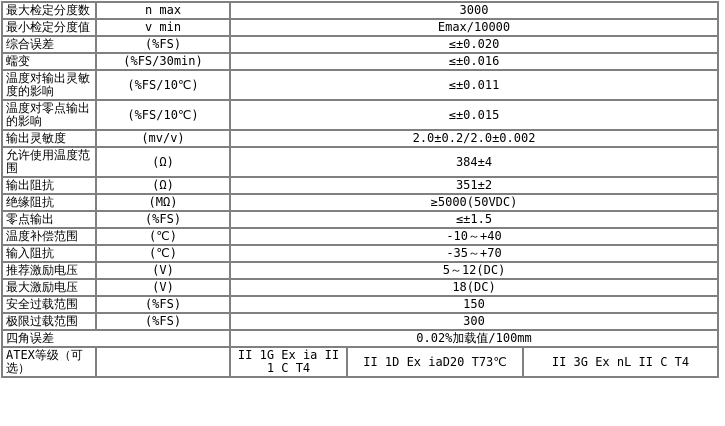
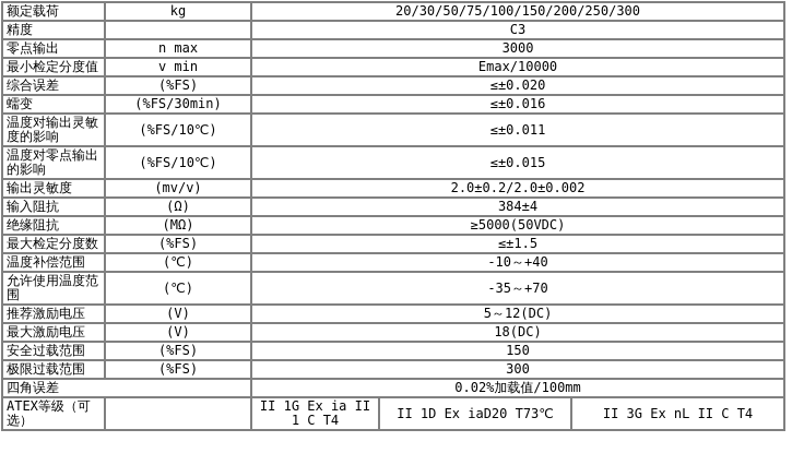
+ 额定载荷	kg	20/30/50/75/100/150/200/250/300
+ 精度		C3
- 最大检定分度数	n max	3000
+ 零点输出	n max	3000
  最小检定分度值	v min	Emax/10000
  综合误差	(%FS)	≤±0.020
  蠕变	(%FS/30min)	≤±0.016
  温度对输出灵敏度的影响	(%FS/10℃)	≤±0.011
  温度对零点输出的影响	(%FS/10℃)	≤±0.015
  输出灵敏度	(mv/v)	2.0±0.2/2.0±0.002
- 允许使用温度范围	(Ω)	384±4
+ 输入阻抗	(Ω)	384±4
- 输出阻抗	(Ω)	351±2
  绝缘阻抗	(MΩ)	≥5000(50VDC)
- 零点输出	(%FS)	≤±1.5
+ 最大检定分度数	(%FS)	≤±1.5
  温度补偿范围	(℃)	-10～+40
- 输入阻抗	(℃)	-35～+70
+ 允许使用温度范围	(℃)	-35～+70
  推荐激励电压	(V)	5～12(DC)
  最大激励电压	(V)	18(DC)
  安全过载范围	(%FS)	150
  极限过载范围	(%FS)	300
  四角误差	0.02%加载值/100mm
  ATEX等级（可选）		II 1G Ex ia II 1 C T4	II 1D Ex iaD20 T73℃	II 3G Ex nL II C T4
